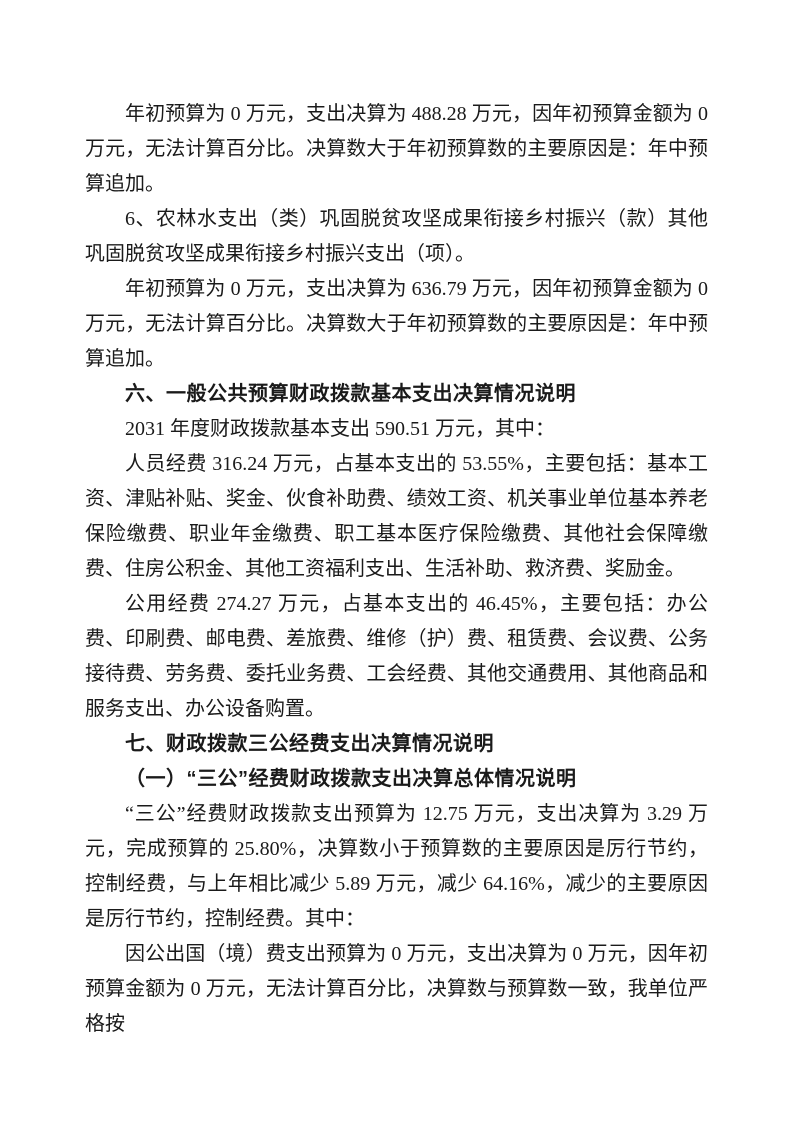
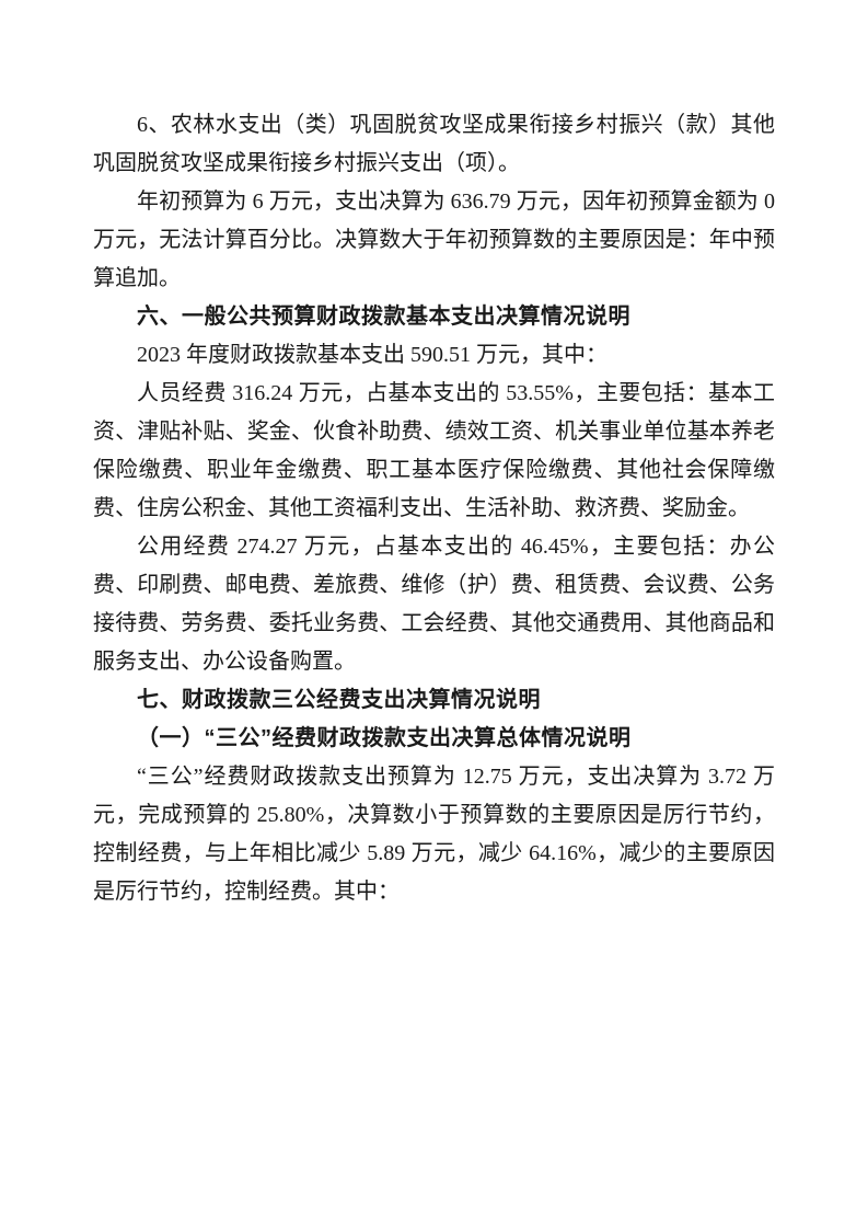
- 年初预算为 0 万元，支出决算为 488.28 万元，因年初预算金额为 0 万元，无法计算百分比。决算数大于年初预算数的主要原因是：年中预算追加。
  6、农林水支出（类）巩固脱贫攻坚成果衔接乡村振兴（款）其他巩固脱贫攻坚成果衔接乡村振兴支出（项）。
- 年初预算为 0 万元，支出决算为 636.79 万元，因年初预算金额为 0 万元，无法计算百分比。决算数大于年初预算数的主要原因是：年中预算追加。
+ 年初预算为 6 万元，支出决算为 636.79 万元，因年初预算金额为 0 万元，无法计算百分比。决算数大于年初预算数的主要原因是：年中预算追加。
  六、一般公共预算财政拨款基本支出决算情况说明
- 2031 年度财政拨款基本支出 590.51 万元，其中：
+ 2023 年度财政拨款基本支出 590.51 万元，其中：
  人员经费 316.24 万元，占基本支出的 53.55%，主要包括：基本工资、津贴补贴、奖金、伙食补助费、绩效工资、机关事业单位基本养老保险缴费、职业年金缴费、职工基本医疗保险缴费、其他社会保障缴费、住房公积金、其他工资福利支出、生活补助、救济费、奖励金。
  公用经费 274.27 万元，占基本支出的 46.45%，主要包括：办公费、印刷费、邮电费、差旅费、维修（护）费、租赁费、会议费、公务接待费、劳务费、委托业务费、工会经费、其他交通费用、其他商品和服务支出、办公设备购置。
  七、财政拨款三公经费支出决算情况说明
  （一）“三公”经费财政拨款支出决算总体情况说明
- “三公”经费财政拨款支出预算为 12.75 万元，支出决算为 3.29 万元，完成预算的 25.80%，决算数小于预算数的主要原因是厉行节约，控制经费，与上年相比减少 5.89 万元，减少 64.16%，减少的主要原因是厉行节约，控制经费。其中：
+ “三公”经费财政拨款支出预算为 12.75 万元，支出决算为 3.72 万元，完成预算的 25.80%，决算数小于预算数的主要原因是厉行节约，控制经费，与上年相比减少 5.89 万元，减少 64.16%，减少的主要原因是厉行节约，控制经费。其中：
- 因公出国（境）费支出预算为 0 万元，支出决算为 0 万元，因年初预算金额为 0 万元，无法计算百分比，决算数与预算数一致，我单位严格按
